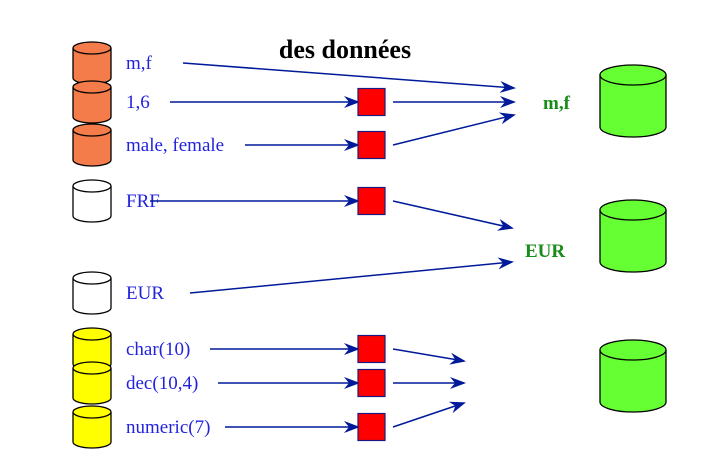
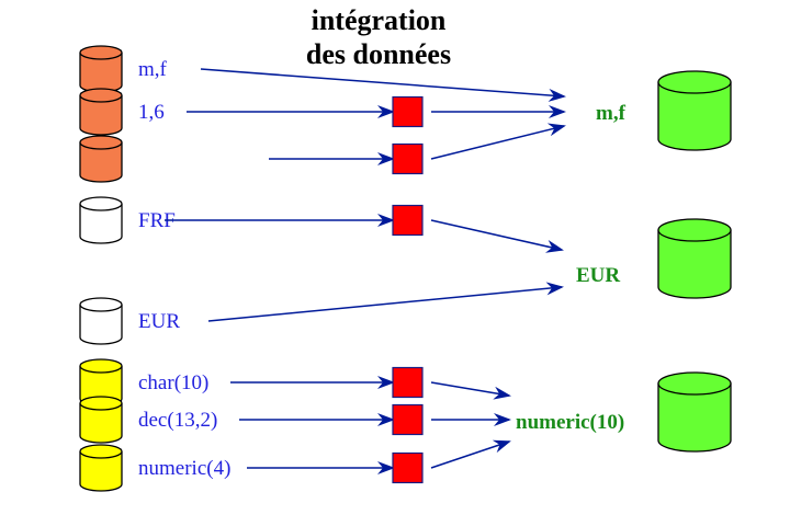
+ intégration
  des données
  m,f
  1,6
- male, female
  m,f
  EUR
  EUR
  char(10)
- dec(10,4)
+ dec(13,2)
- numeric(7)
+ numeric(4)
+ numeric(10)
